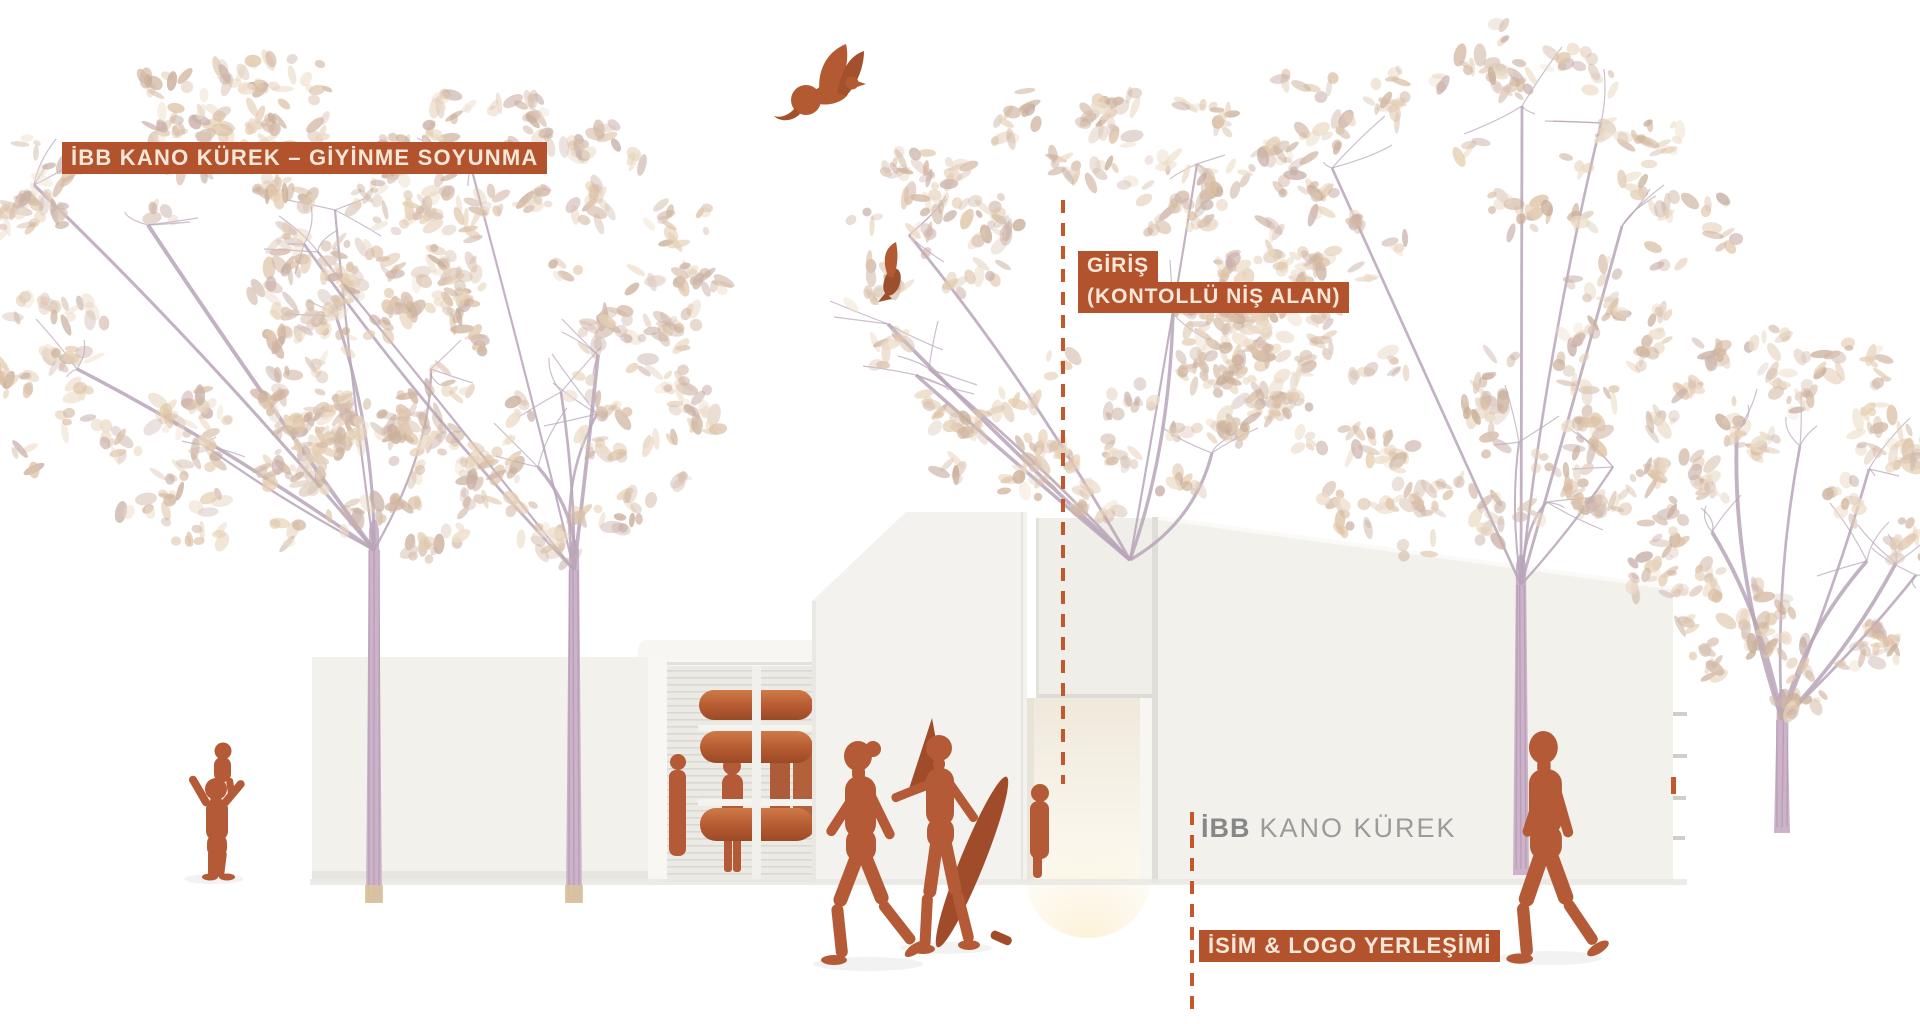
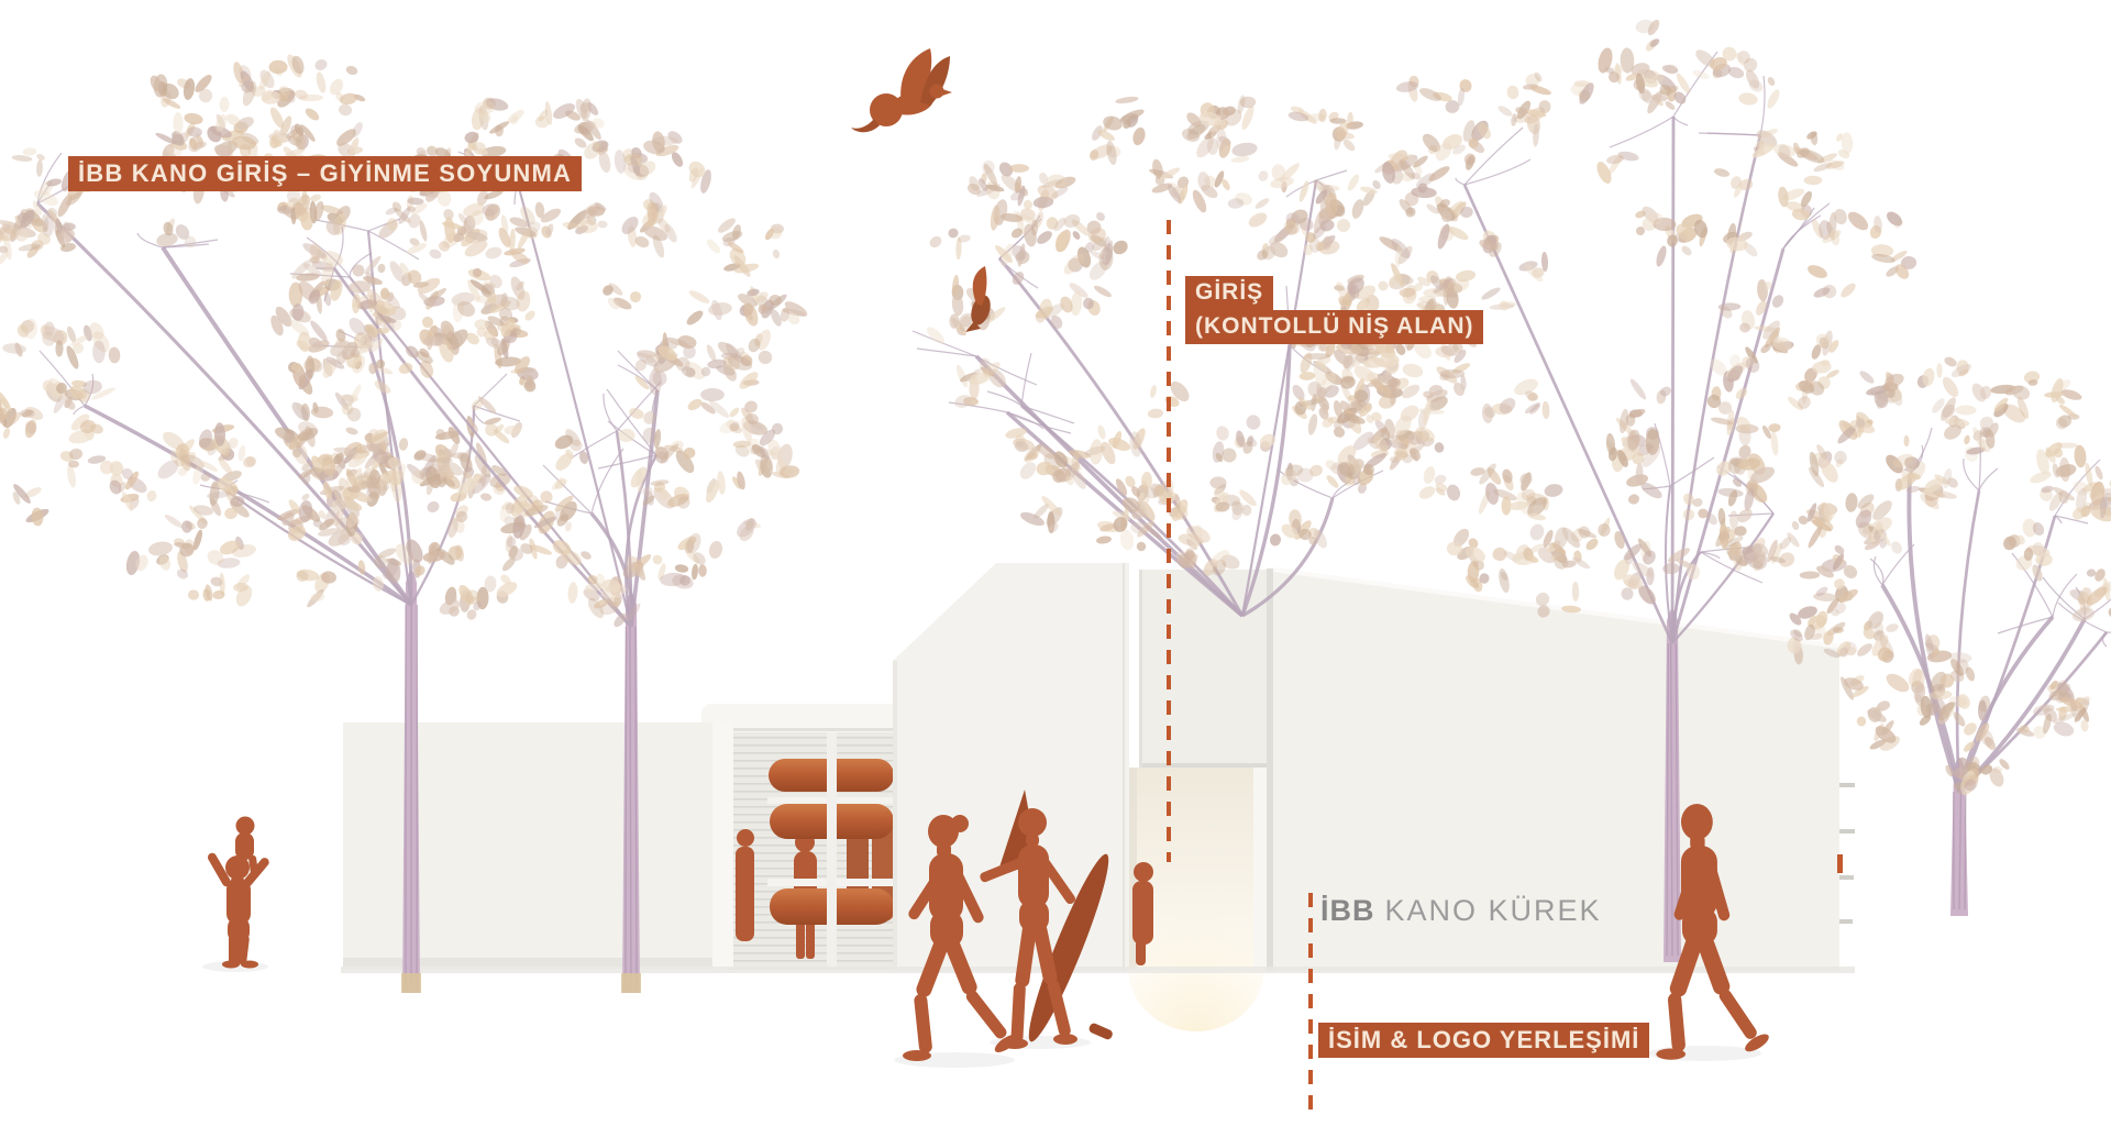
- İBB KANO KÜREK – GİYİNME SOYUNMA
+ İBB KANO GİRİŞ – GİYİNME SOYUNMA
  GİRİŞ
  (KONTOLLÜ NİŞ ALAN)
  İSİM & LOGO YERLEŞİMİ
  İBB KANO KÜREK
